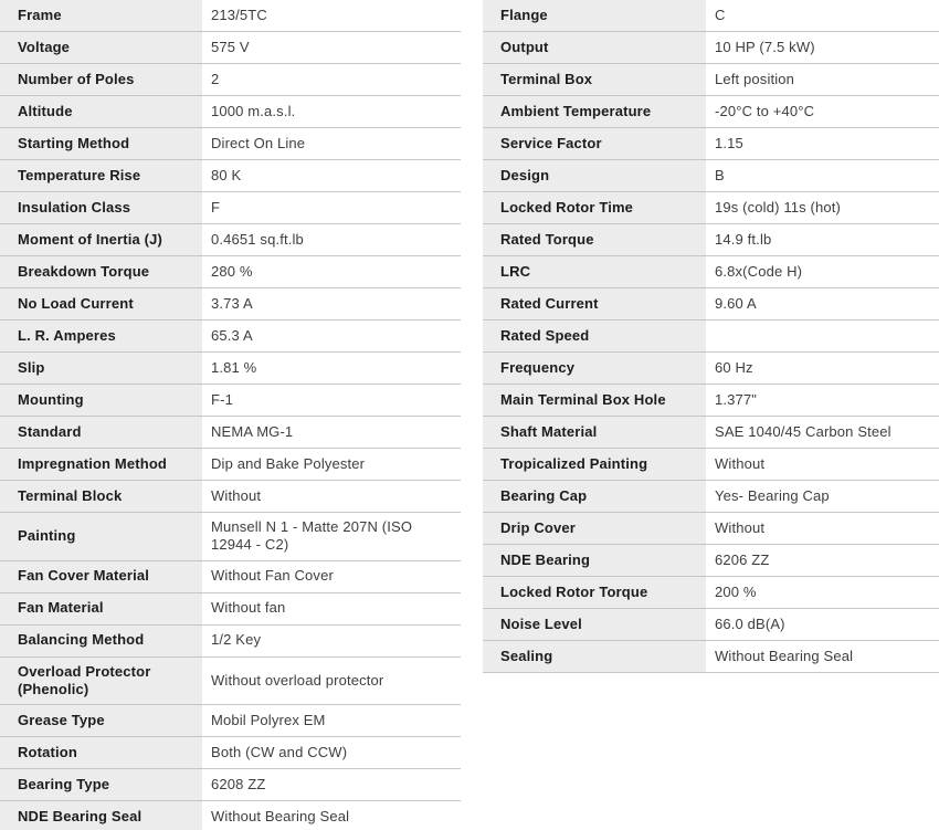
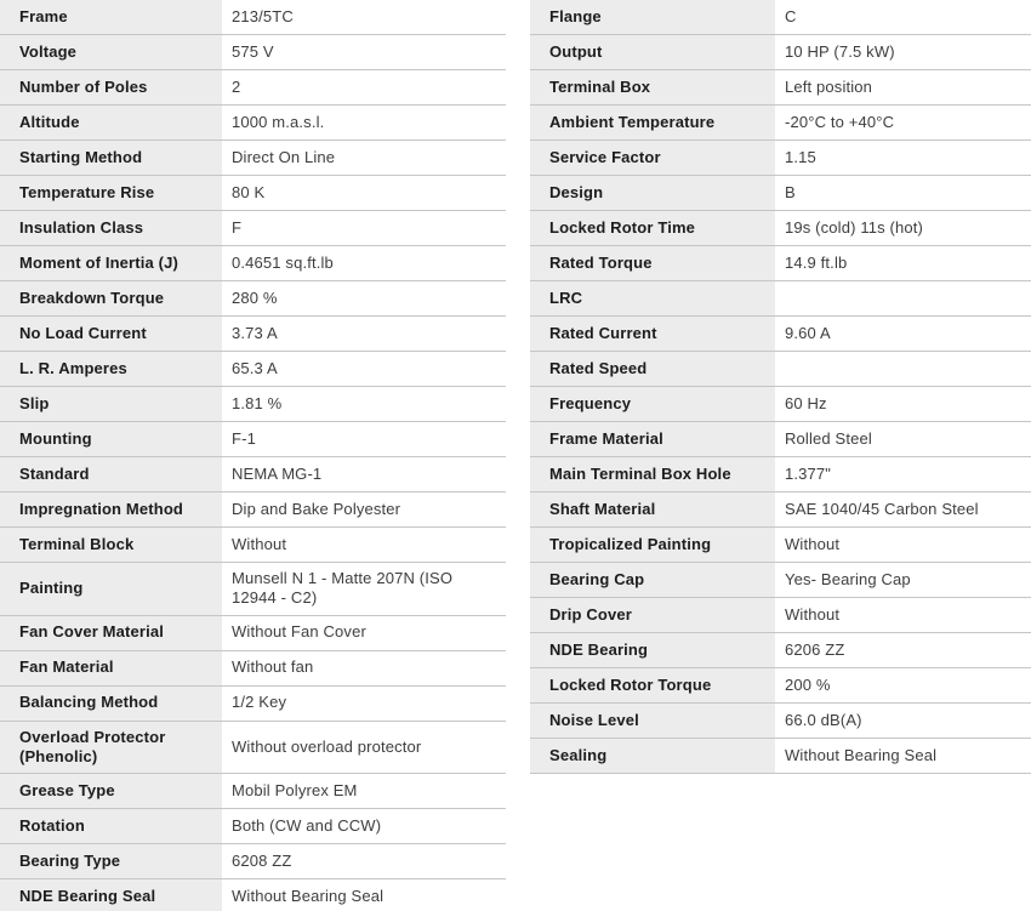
  Frame
  213/5TC
  Voltage
  575 V
  Number of Poles
  2
  Altitude
  1000 m.a.s.l.
  Starting Method
  Direct On Line
  Temperature Rise
  80 K
  Insulation Class
  F
  Moment of Inertia (J)
  0.4651 sq.ft.lb
  Breakdown Torque
  280 %
  No Load Current
  3.73 A
  L. R. Amperes
  65.3 A
  Slip
  1.81 %
  Mounting
  F-1
  Standard
  NEMA MG-1
  Impregnation Method
  Dip and Bake Polyester
  Terminal Block
  Without
  Painting
  Munsell N 1 - Matte 207N (ISO 12944 - C2)
  Fan Cover Material
  Without Fan Cover
  Fan Material
  Without fan
  Balancing Method
  1/2 Key
  Overload Protector (Phenolic)
  Without overload protector
  Grease Type
  Mobil Polyrex EM
  Rotation
  Both (CW and CCW)
  Bearing Type
  6208 ZZ
  NDE Bearing Seal
  Without Bearing Seal
  Flange
  C
  Output
  10 HP (7.5 kW)
  Terminal Box
  Left position
  Ambient Temperature
  -20°C to +40°C
  Service Factor
  1.15
  Design
  B
  Locked Rotor Time
  19s (cold) 11s (hot)
  Rated Torque
  14.9 ft.lb
  LRC
- 6.8x(Code H)
  Rated Current
  9.60 A
  Rated Speed
  Frequency
  60 Hz
+ Frame Material
+ Rolled Steel
  Main Terminal Box Hole
  1.377"
  Shaft Material
  SAE 1040/45 Carbon Steel
  Tropicalized Painting
  Without
  Bearing Cap
  Yes- Bearing Cap
  Drip Cover
  Without
  NDE Bearing
  6206 ZZ
  Locked Rotor Torque
  200 %
  Noise Level
  66.0 dB(A)
  Sealing
  Without Bearing Seal
